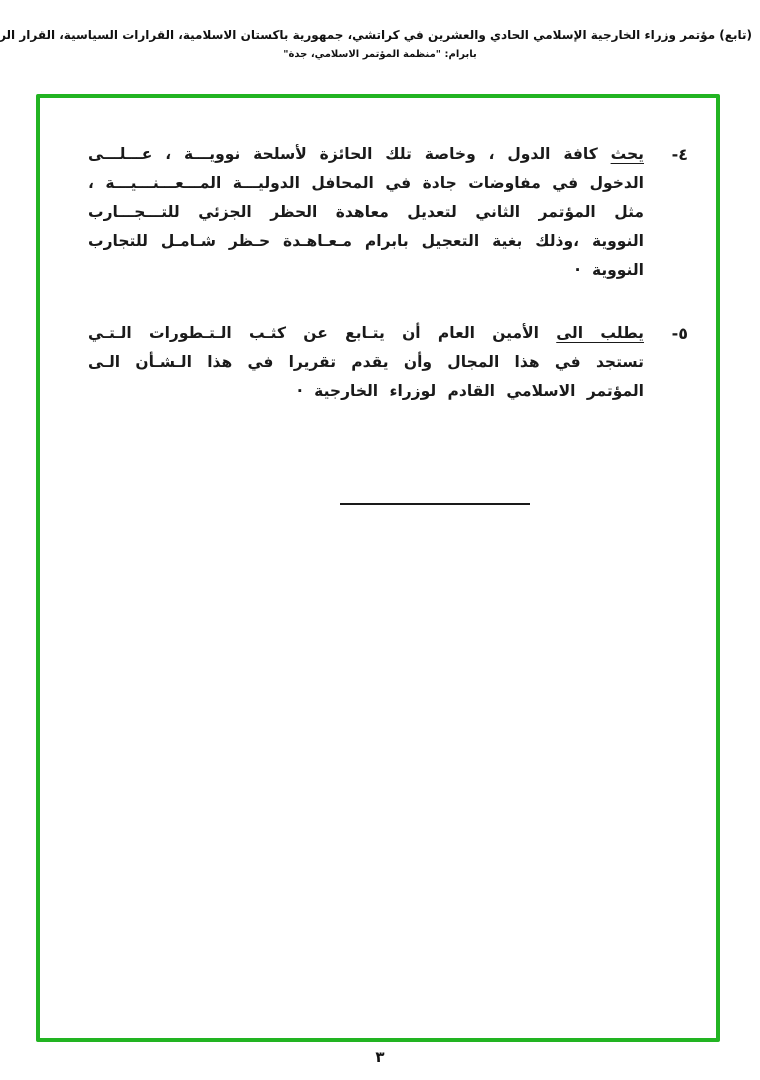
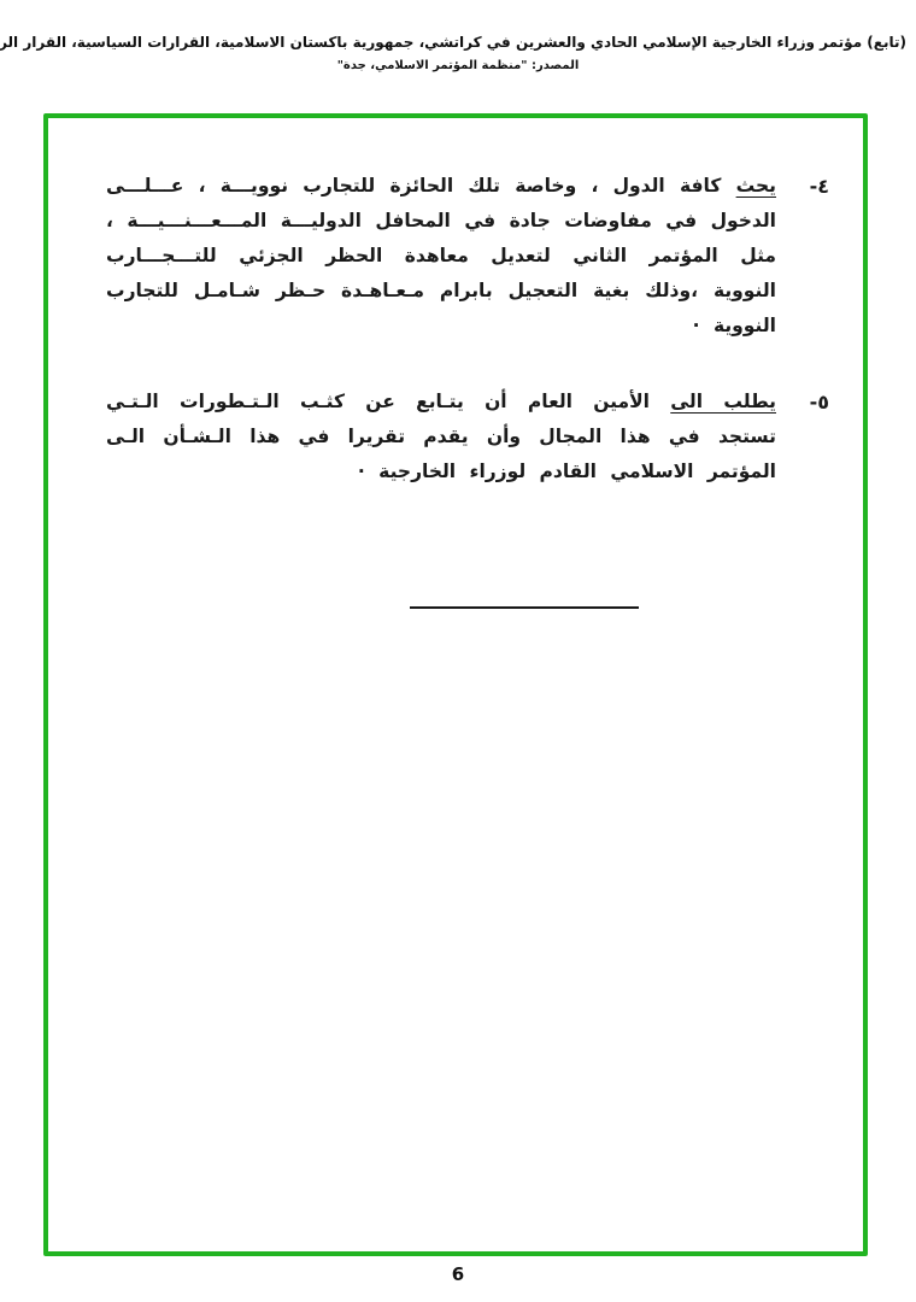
  (تابع) مؤتمر وزراء الخارجية الإسلامي الحادي والعشرين في كراتشي، جمهورية باكستان الاسلامية، القرارات السياسية، القرار الر
- بابرام: "منظمة المؤتمر الاسلامي، جدة"
+ المصدر: "منظمة المؤتمر الاسلامي، جدة"
  ٤-
- يحث كافة الدول ، وخاصة تلك الحائزة لأسلحة نوويـــة ، عـــلـــى الدخول في مفاوضات جادة في المحافل الدوليـــة المـــعـــنـــيـــة ، مثل المؤتمر الثاني لتعديل معاهدة الحظر الجزئي للتـــجـــارب النووية ،وذلك بغية التعجيل بابرام مـعـاهـدة حـظر شـامـل للتجارب النووية ·
+ يحث كافة الدول ، وخاصة تلك الحائزة للتجارب نوويـــة ، عـــلـــى الدخول في مفاوضات جادة في المحافل الدوليـــة المـــعـــنـــيـــة ، مثل المؤتمر الثاني لتعديل معاهدة الحظر الجزئي للتـــجـــارب النووية ،وذلك بغية التعجيل بابرام مـعـاهـدة حـظر شـامـل للتجارب النووية ·
  ٥-
  يطلب الى الأمين العام أن يتـابع عن كثـب الـتـطورات الـتـي تستجد في هذا المجال وأن يقدم تقريرا في هذا الـشـأن الـى المؤتمر الاسلامي القادم لوزراء الخارجية ·
- ٣
+ 6
